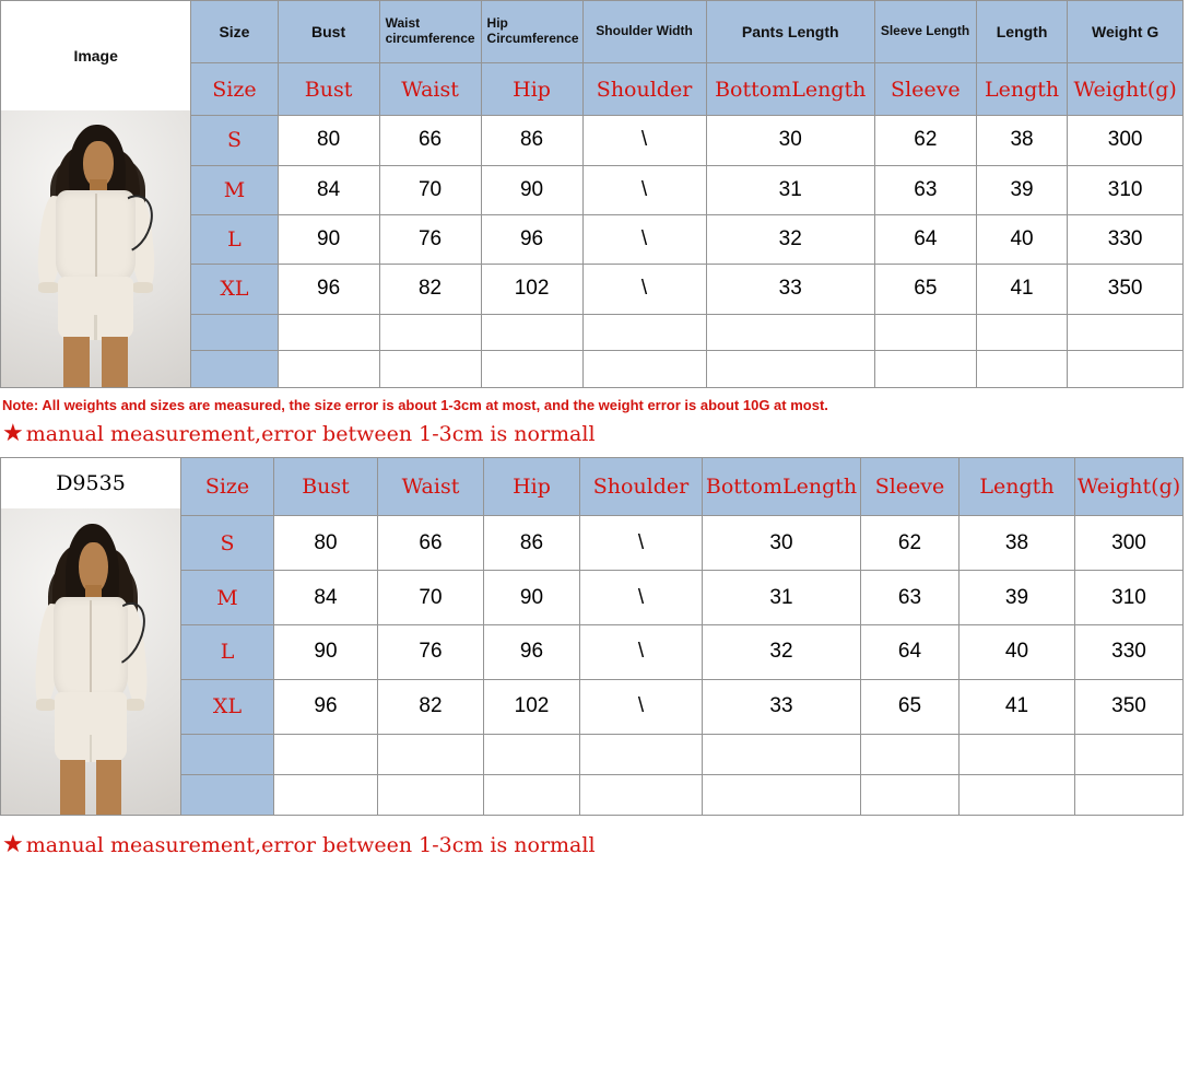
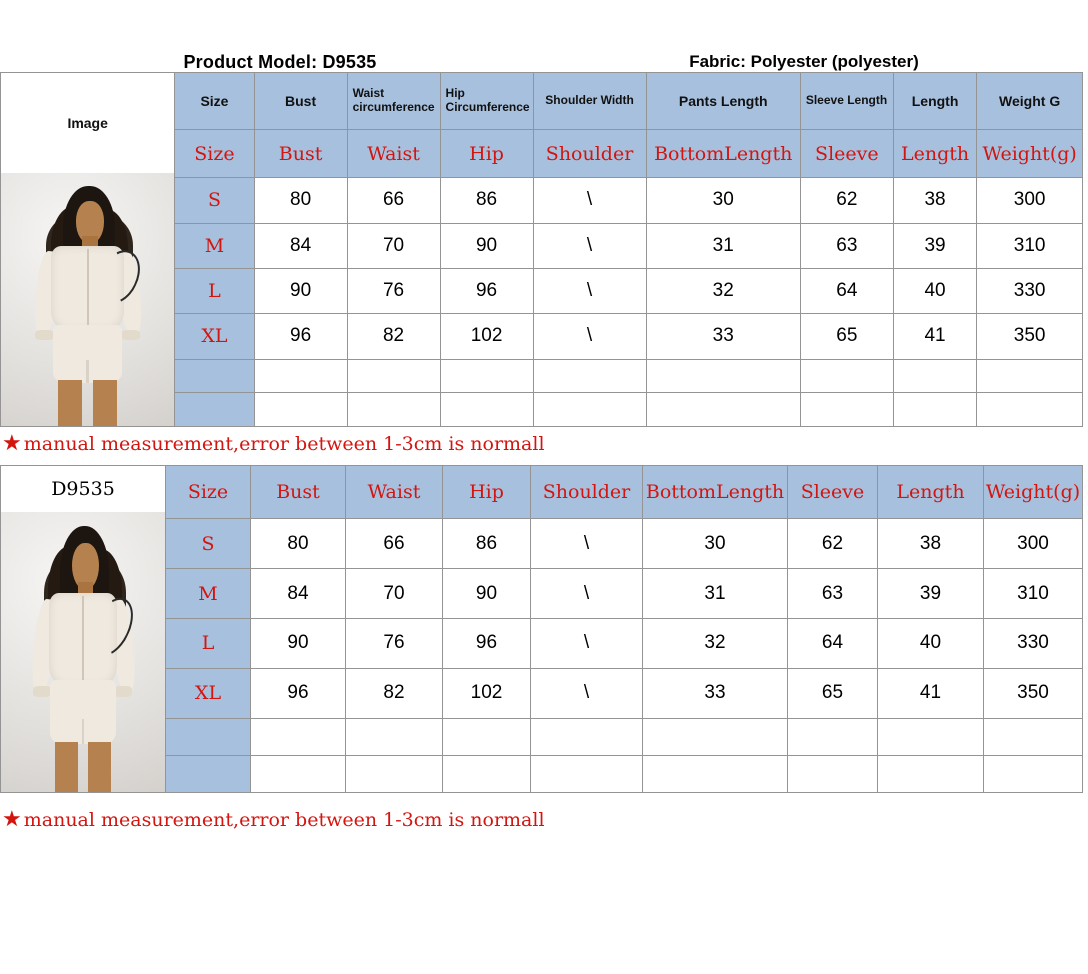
+ Product Model: D9535
+ Fabric: Polyester (polyester)
  Image	Size	Bust	Waist circumference	Hip Circumference	Shoulder Width	Pants Length	Sleeve Length	Length	Weight G
  Size	Bust	Waist	Hip	Shoulder	BottomLength	Sleeve	Length	Weight(g)
  S	80	66	86	\	30	62	38	300
  M	84	70	90	\	31	63	39	310
  L	90	76	96	\	32	64	40	330
  XL	96	82	102	\	33	65	41	350
- Note: All weights and sizes are measured, the size error is about 1-3cm at most, and the weight error is about 10G at most.
  ★
  manual measurement,error between 1-3cm is normall
  D9535	Size	Bust	Waist	Hip	Shoulder	BottomLength	Sleeve	Length	Weight(g)
  S	80	66	86	\	30	62	38	300
  M	84	70	90	\	31	63	39	310
  L	90	76	96	\	32	64	40	330
  XL	96	82	102	\	33	65	41	350
  ★
  manual measurement,error between 1-3cm is normall
